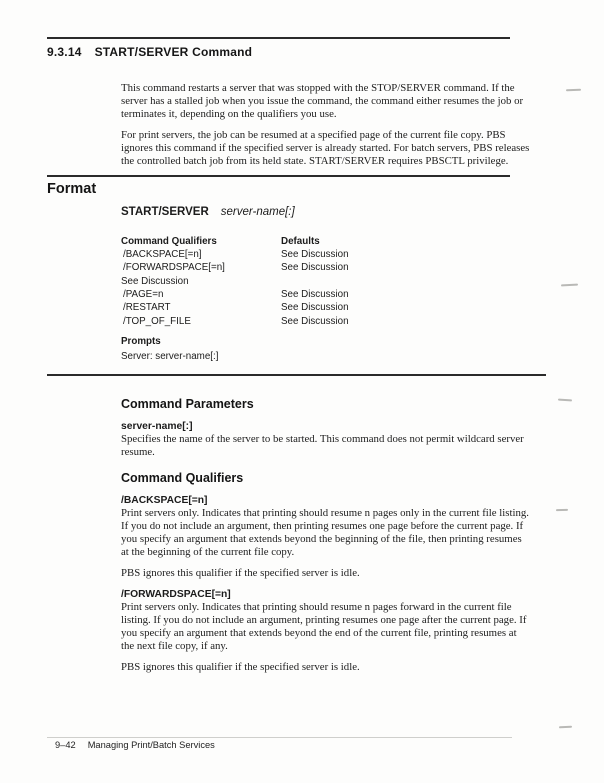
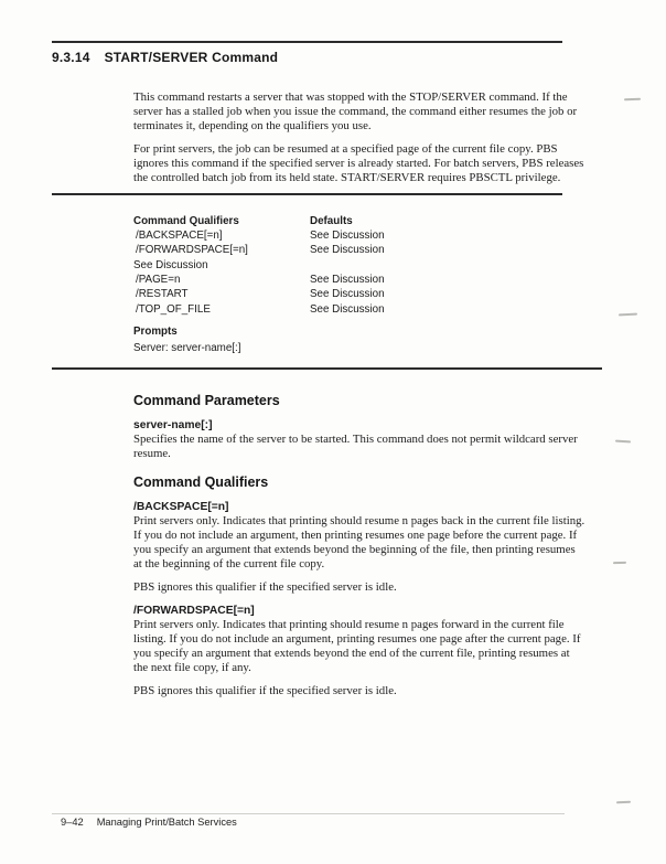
  9.3.14 START/SERVER Command
  This command restarts a server that was stopped with the STOP/SERVER command. If the server has a stalled job when you issue the command, the command either resumes the job or terminates it, depending on the qualifiers you use.
  For print servers, the job can be resumed at a specified page of the current file copy. PBS ignores this command if the specified server is already started. For batch servers, PBS releases the controlled batch job from its held state. START/SERVER requires PBSCTL privilege.
- Format
- START/SERVER server-name[:]
  Command Qualifiers
  Defaults
  /BACKSPACE[=n]
  See Discussion
  /FORWARDSPACE[=n]
  See Discussion
  See Discussion
  /PAGE=n
  See Discussion
  /RESTART
  See Discussion
  /TOP_OF_FILE
  See Discussion
  Prompts
  Server: server-name[:]
  Command Parameters
  server-name[:]
  Specifies the name of the server to be started. This command does not permit wildcard server resume.
  Command Qualifiers
  /BACKSPACE[=n]
- Print servers only. Indicates that printing should resume n pages only in the current file listing. If you do not include an argument, then printing resumes one page before the current page. If you specify an argument that extends beyond the beginning of the file, then printing resumes at the beginning of the current file copy.
+ Print servers only. Indicates that printing should resume n pages back in the current file listing. If you do not include an argument, then printing resumes one page before the current page. If you specify an argument that extends beyond the beginning of the file, then printing resumes at the beginning of the current file copy.
  PBS ignores this qualifier if the specified server is idle.
  /FORWARDSPACE[=n]
  Print servers only. Indicates that printing should resume n pages forward in the current file listing. If you do not include an argument, printing resumes one page after the current page. If you specify an argument that extends beyond the end of the current file, printing resumes at the next file copy, if any.
  PBS ignores this qualifier if the specified server is idle.
  9–42 Managing Print/Batch Services
